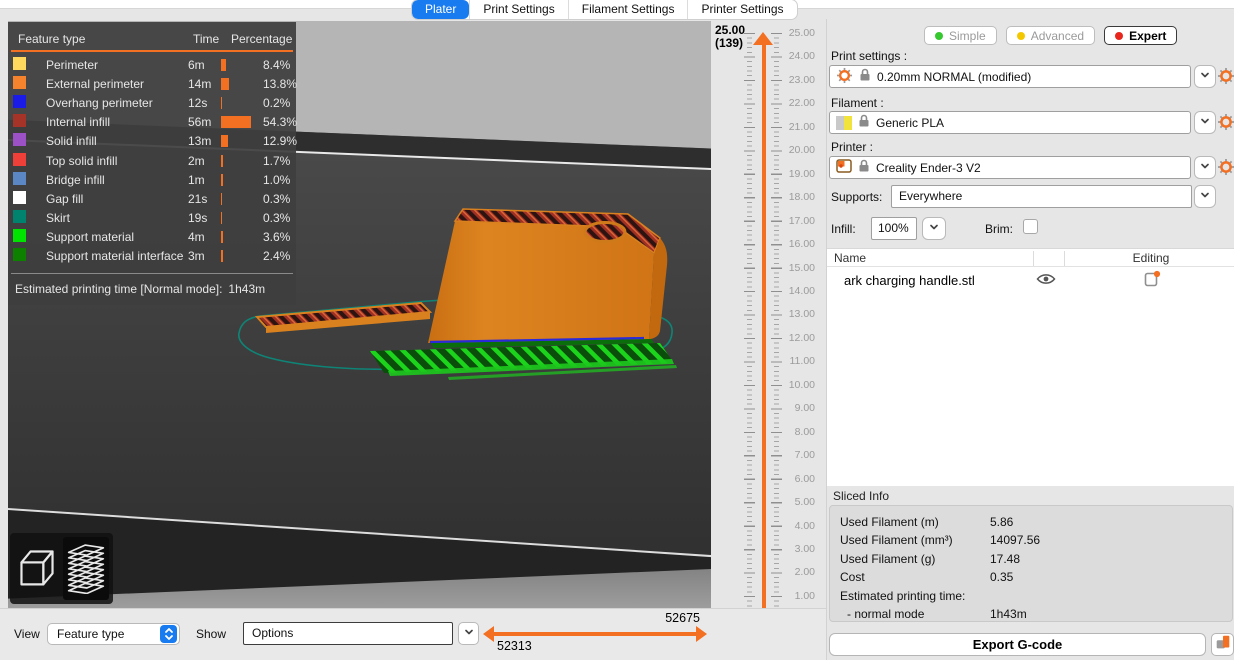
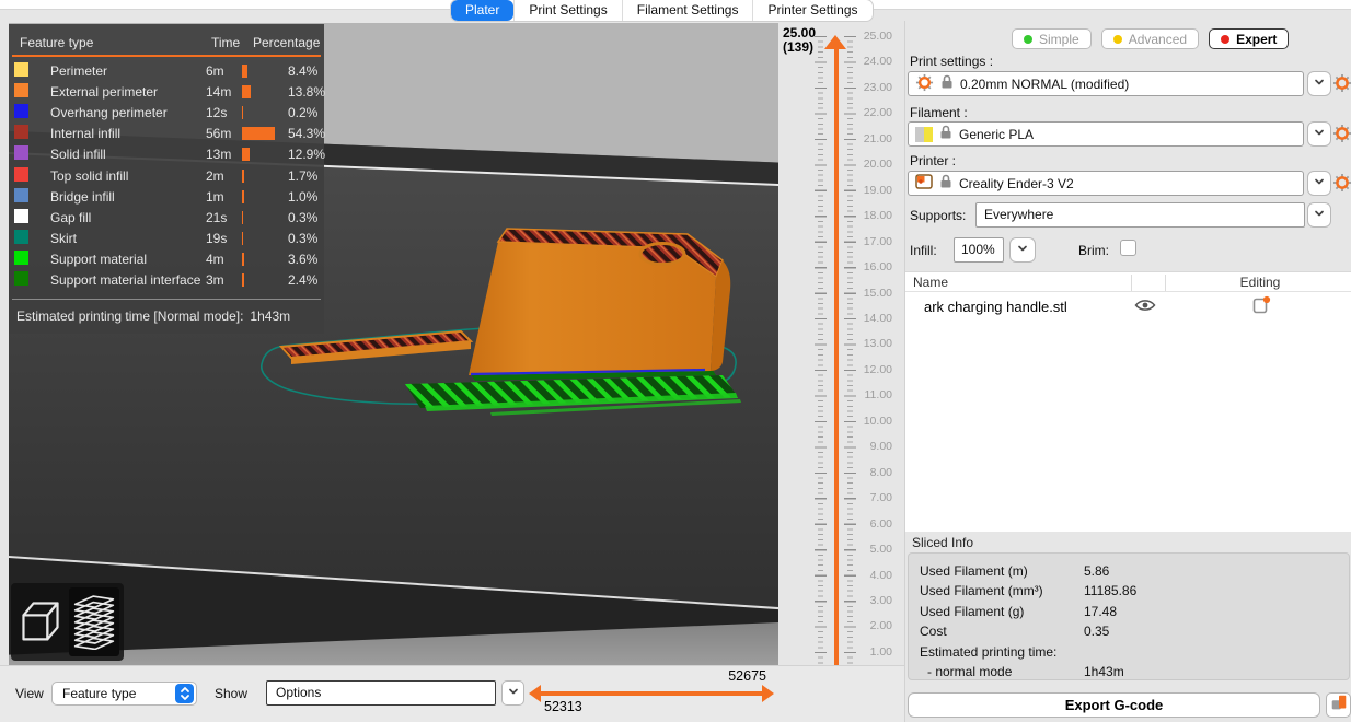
  Plater
  Print Settings
  Filament Settings
  Printer Settings
  Feature type
  Time
  Percentage
  Perimeter
  6m
  8.4%
  External perimeter
  14m
  13.8%
  Overhang perimeter
  12s
  0.2%
  Internal infill
  56m
  54.3%
  Solid infill
  13m
  12.9%
  Top solid infill
  2m
  1.7%
  Bridge infill
  1m
  1.0%
  Gap fill
  21s
  0.3%
  Skirt
  19s
  0.3%
  Support material
  4m
  3.6%
  Support material interface
  3m
  2.4%
  Estimated printing time [Normal mode]: 1h43m
  25.00
  (139)
  25.00
  24.00
  23.00
  22.00
  21.00
  20.00
  19.00
  18.00
  17.00
  16.00
  15.00
  14.00
  13.00
  12.00
  11.00
  10.00
  9.00
  8.00
  7.00
  6.00
  5.00
  4.00
  3.00
  2.00
  1.00
  View
  Feature type
  Show
  Options
  52675
  52313
  Simple
  Advanced
  Expert
  Print settings :
  0.20mm NORMAL (modified)
  Filament :
  Generic PLA
  Printer :
  Creality Ender-3 V2
  Supports:
  Everywhere
  Infill:
  100%
  Brim:
  Name
  Editing
  ark charging handle.stl
  Sliced Info
  Used Filament (m)
  5.86
  Used Filament (mm³)
- 14097.56
+ 11185.86
  Used Filament (g)
  17.48
  Cost
  0.35
  Estimated printing time:
  - normal mode
  1h43m
  Export G-code
